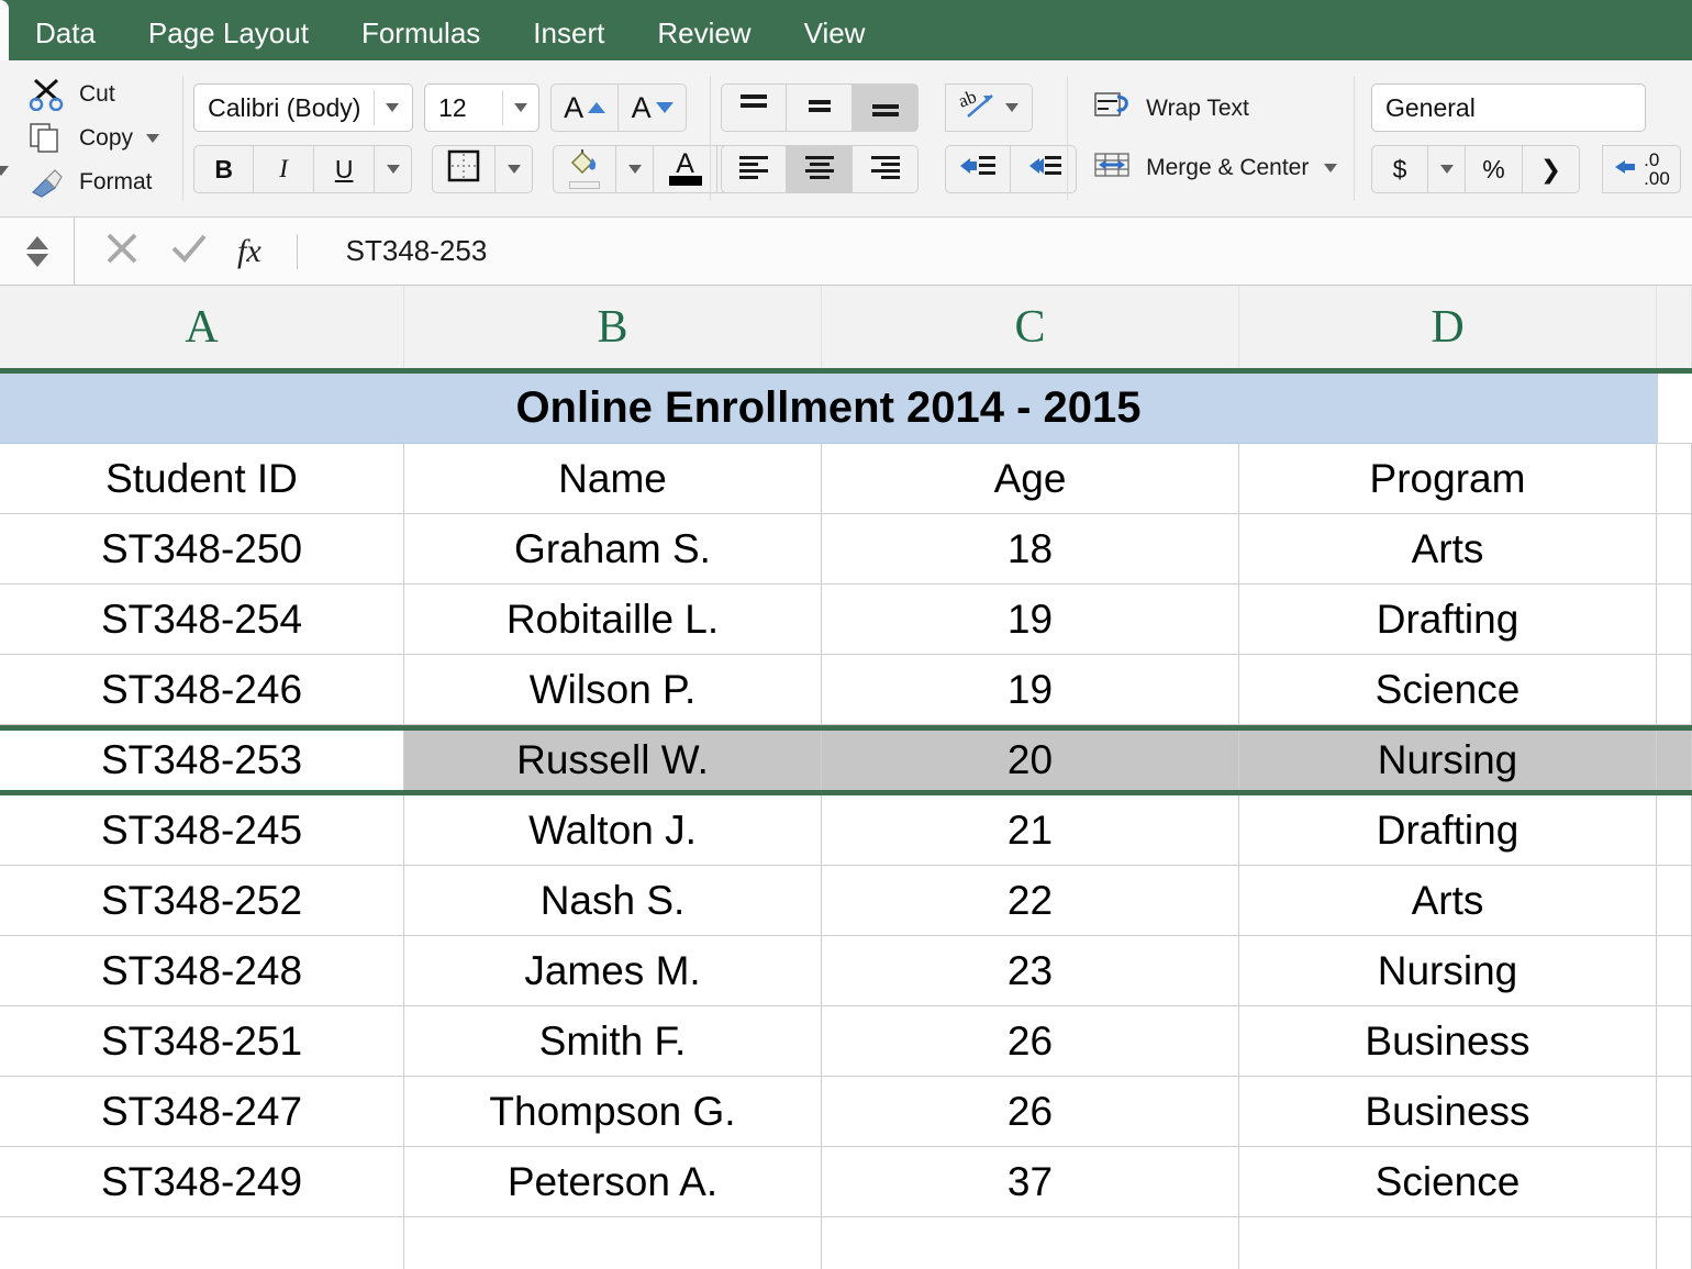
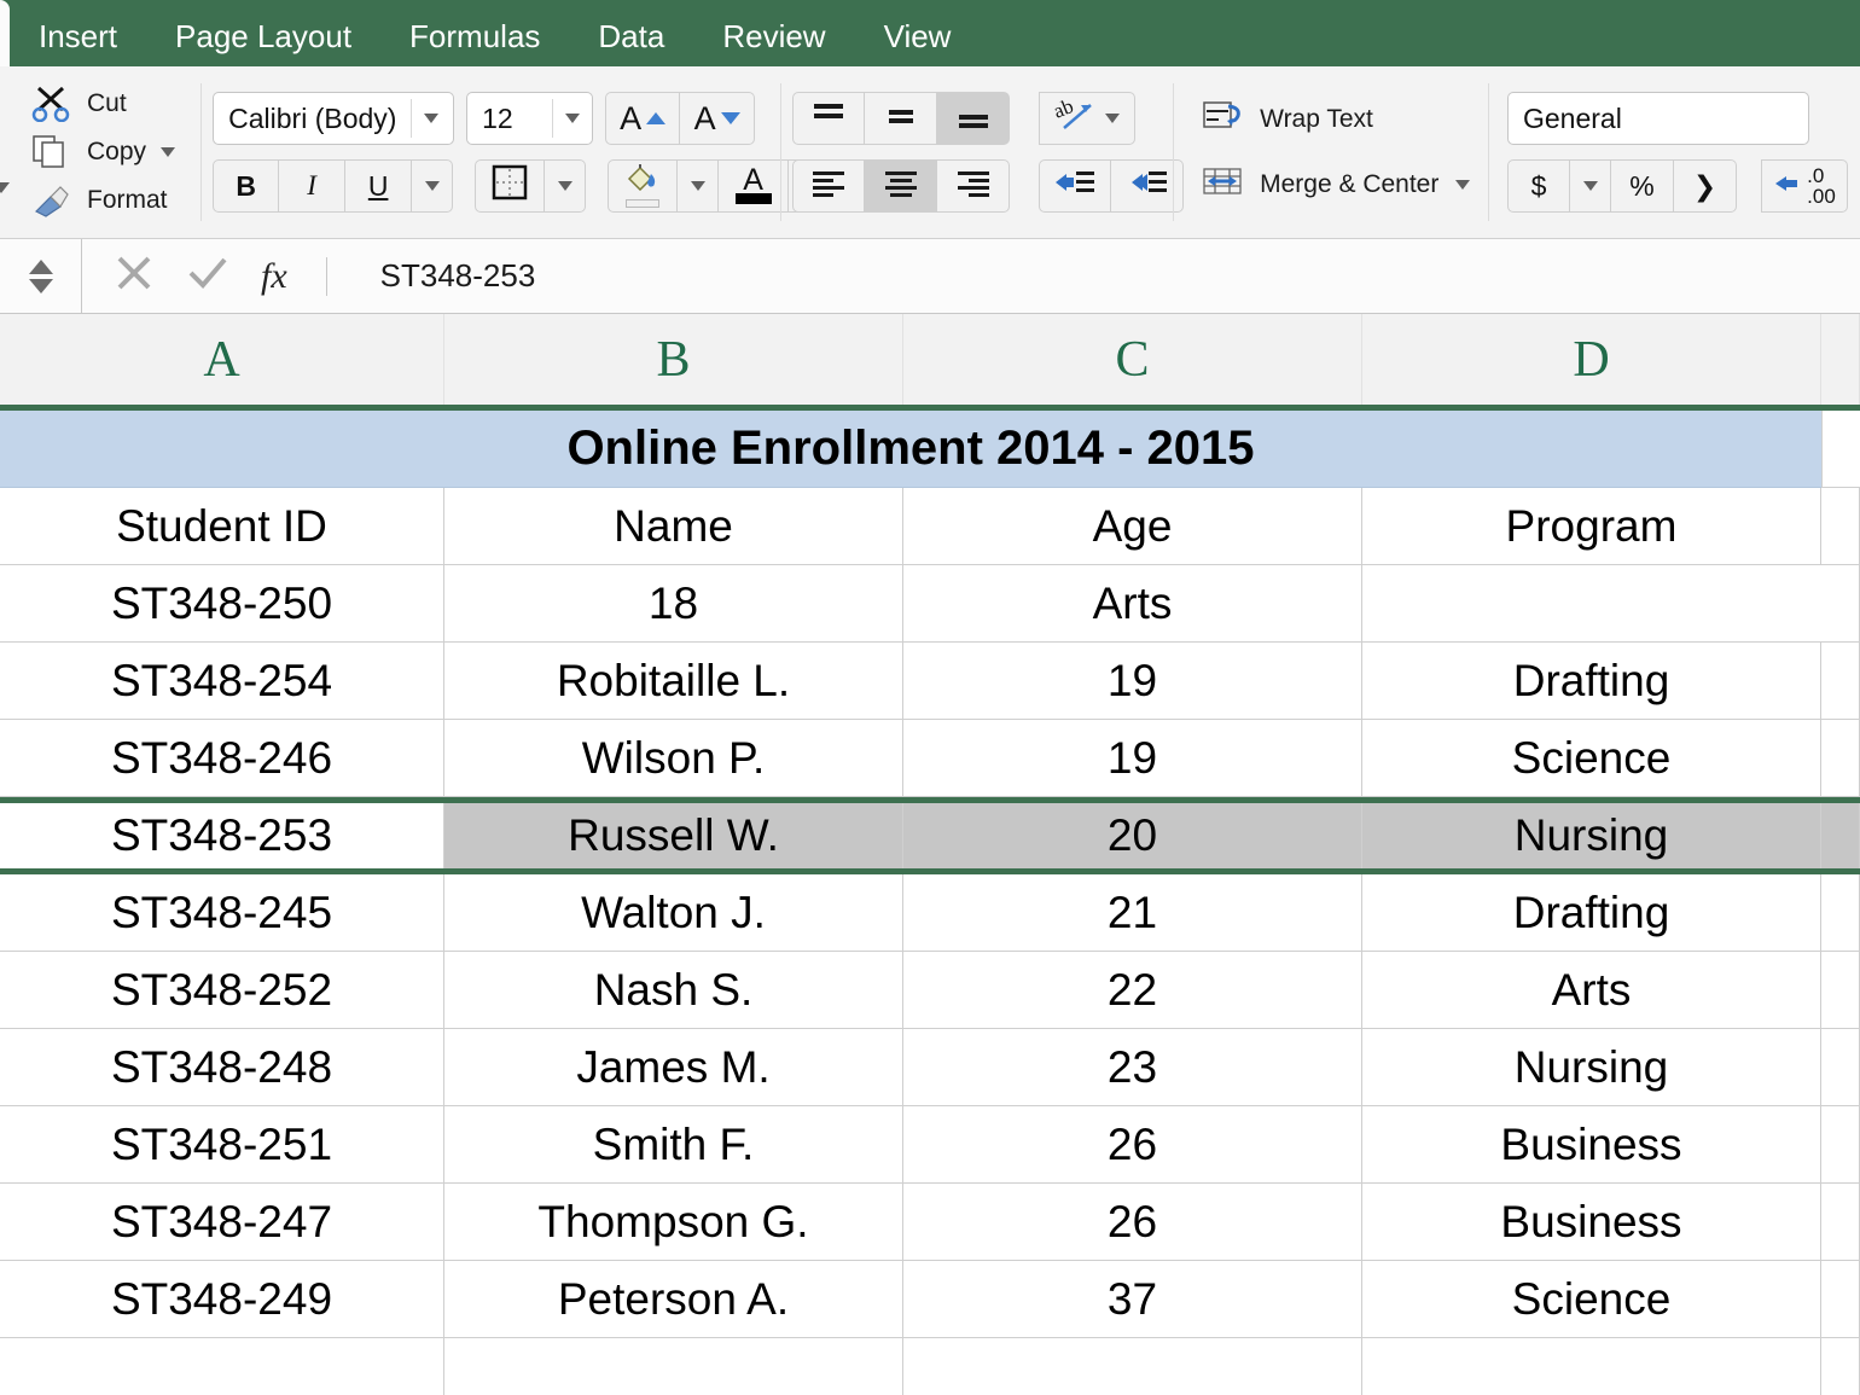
- Data
+ Insert
  Page Layout
  Formulas
- Insert
+ Data
  Review
  View
  Cut
  Copy
  Format
  Calibri (Body)
  12
  A
  A
  B
  I
  U
  A
  Wrap Text
  Merge & Center
  General
  $
  %
  ❯
  .0
  .00
  fx
  ST348-253
  A
  B
  C
  D
  Online Enrollment 2014 - 2015
  Student ID
  Name
  Age
  Program
  ST348-250
- Graham S.
  18
  Arts
  ST348-254
  Robitaille L.
  19
  Drafting
  ST348-246
  Wilson P.
  19
  Science
  ST348-253
  Russell W.
  20
  Nursing
  ST348-245
  Walton J.
  21
  Drafting
  ST348-252
  Nash S.
  22
  Arts
  ST348-248
  James M.
  23
  Nursing
  ST348-251
  Smith F.
  26
  Business
  ST348-247
  Thompson G.
  26
  Business
  ST348-249
  Peterson A.
  37
  Science
